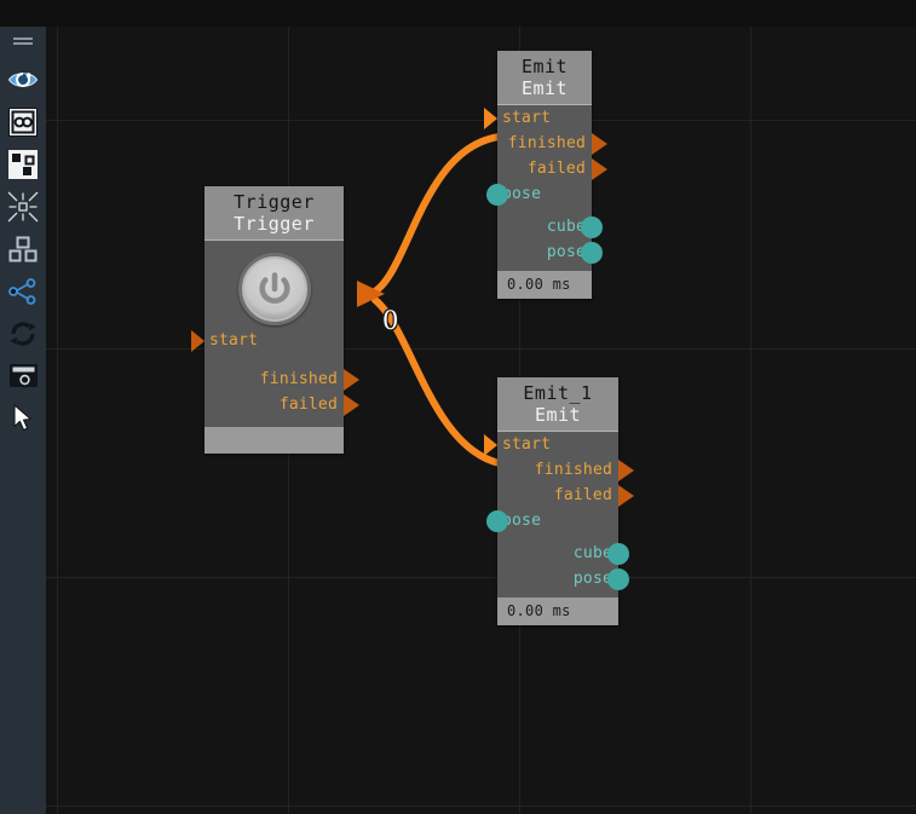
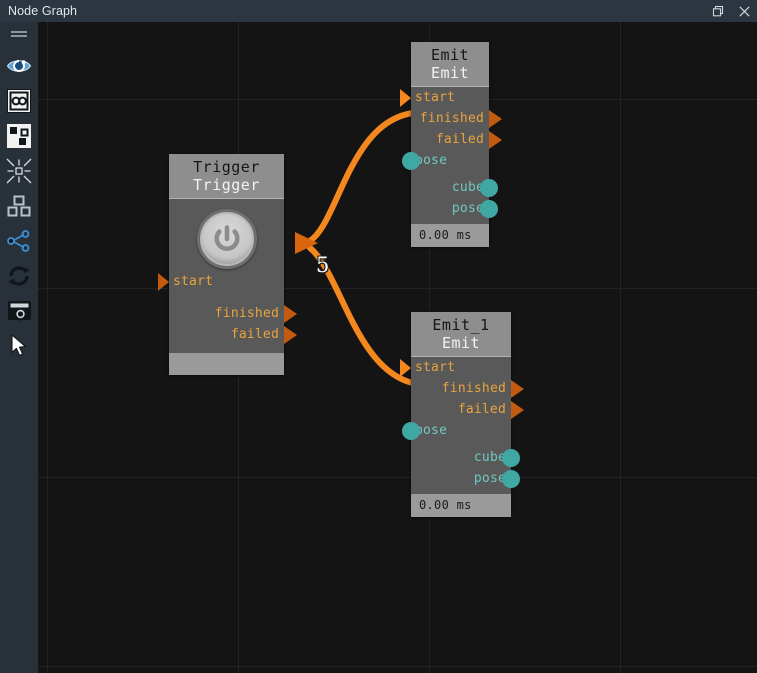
+ Node Graph
- 0
+ 5
  Trigger
  Trigger
  start
  finished
  failed
  Emit
  Emit
  start
  finished
  failed
  ose
  cub
  pos
  0.00 ms
  Emit_1
  Emit
  start
  finished
  failed
  ose
  cub
  pos
  0.00 ms
